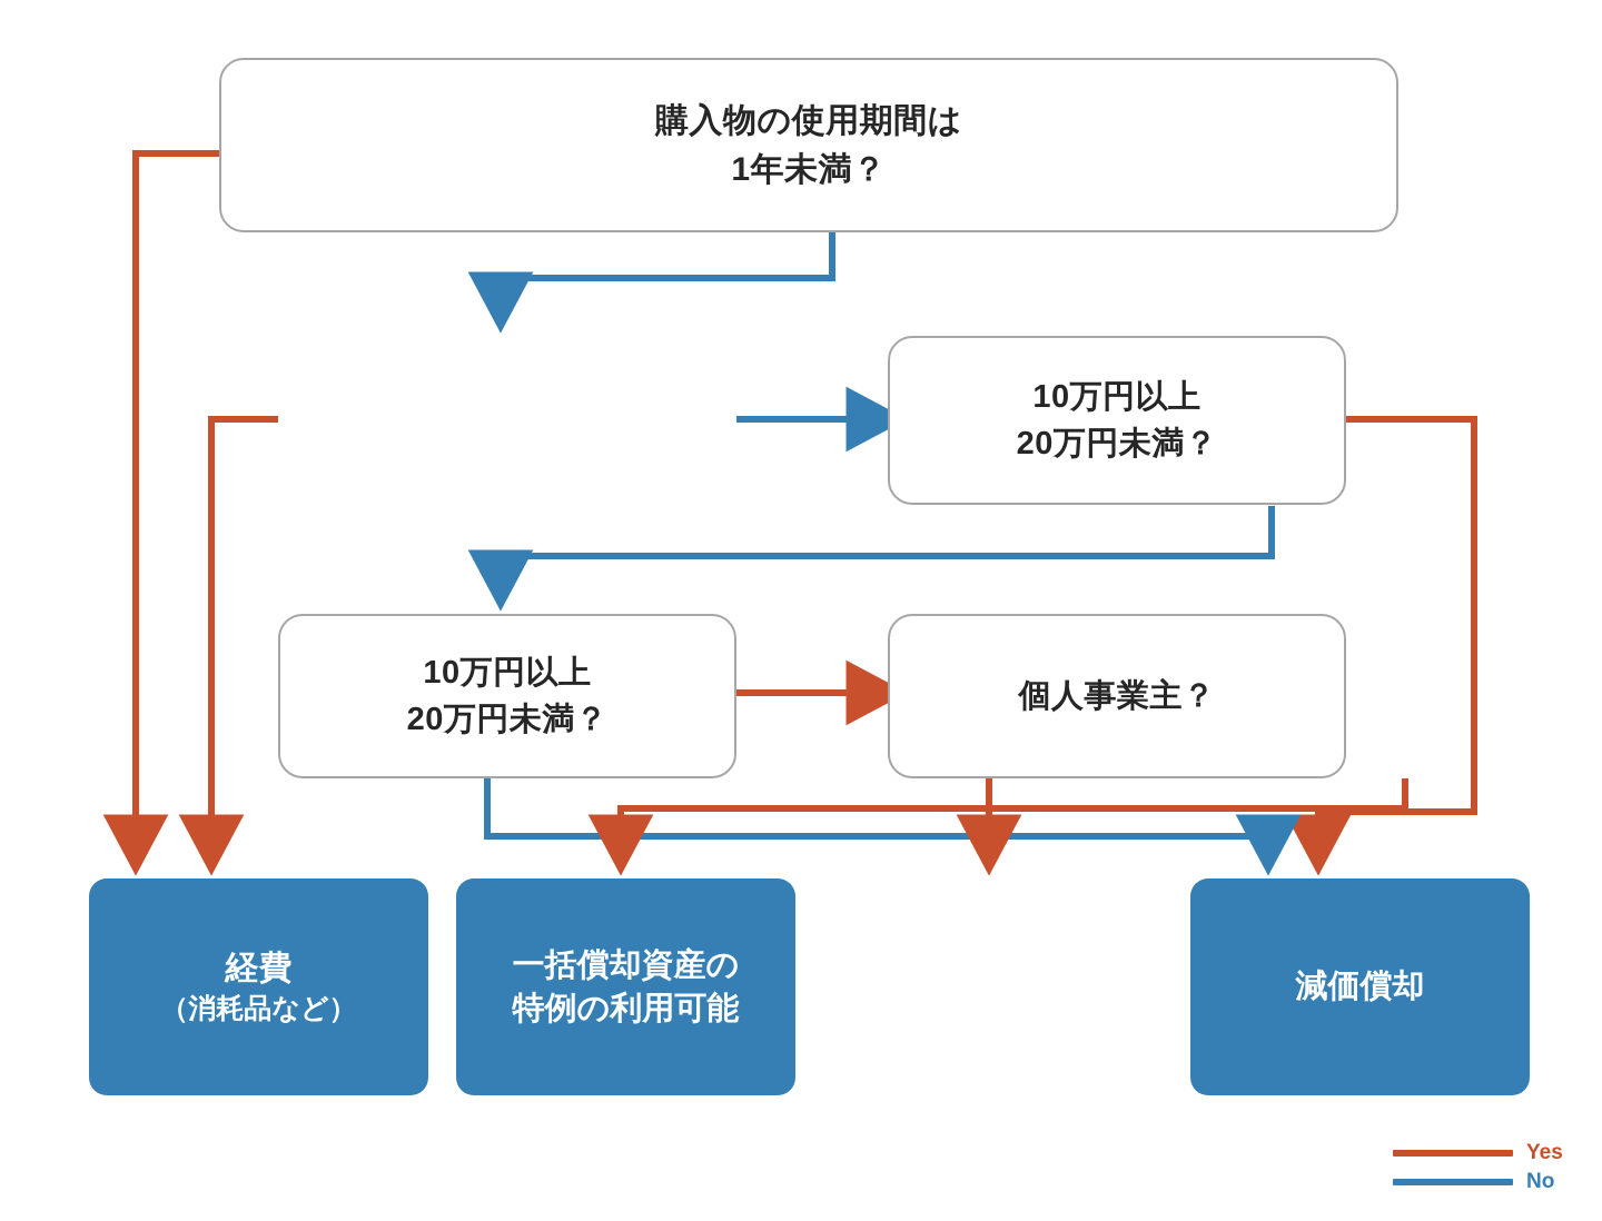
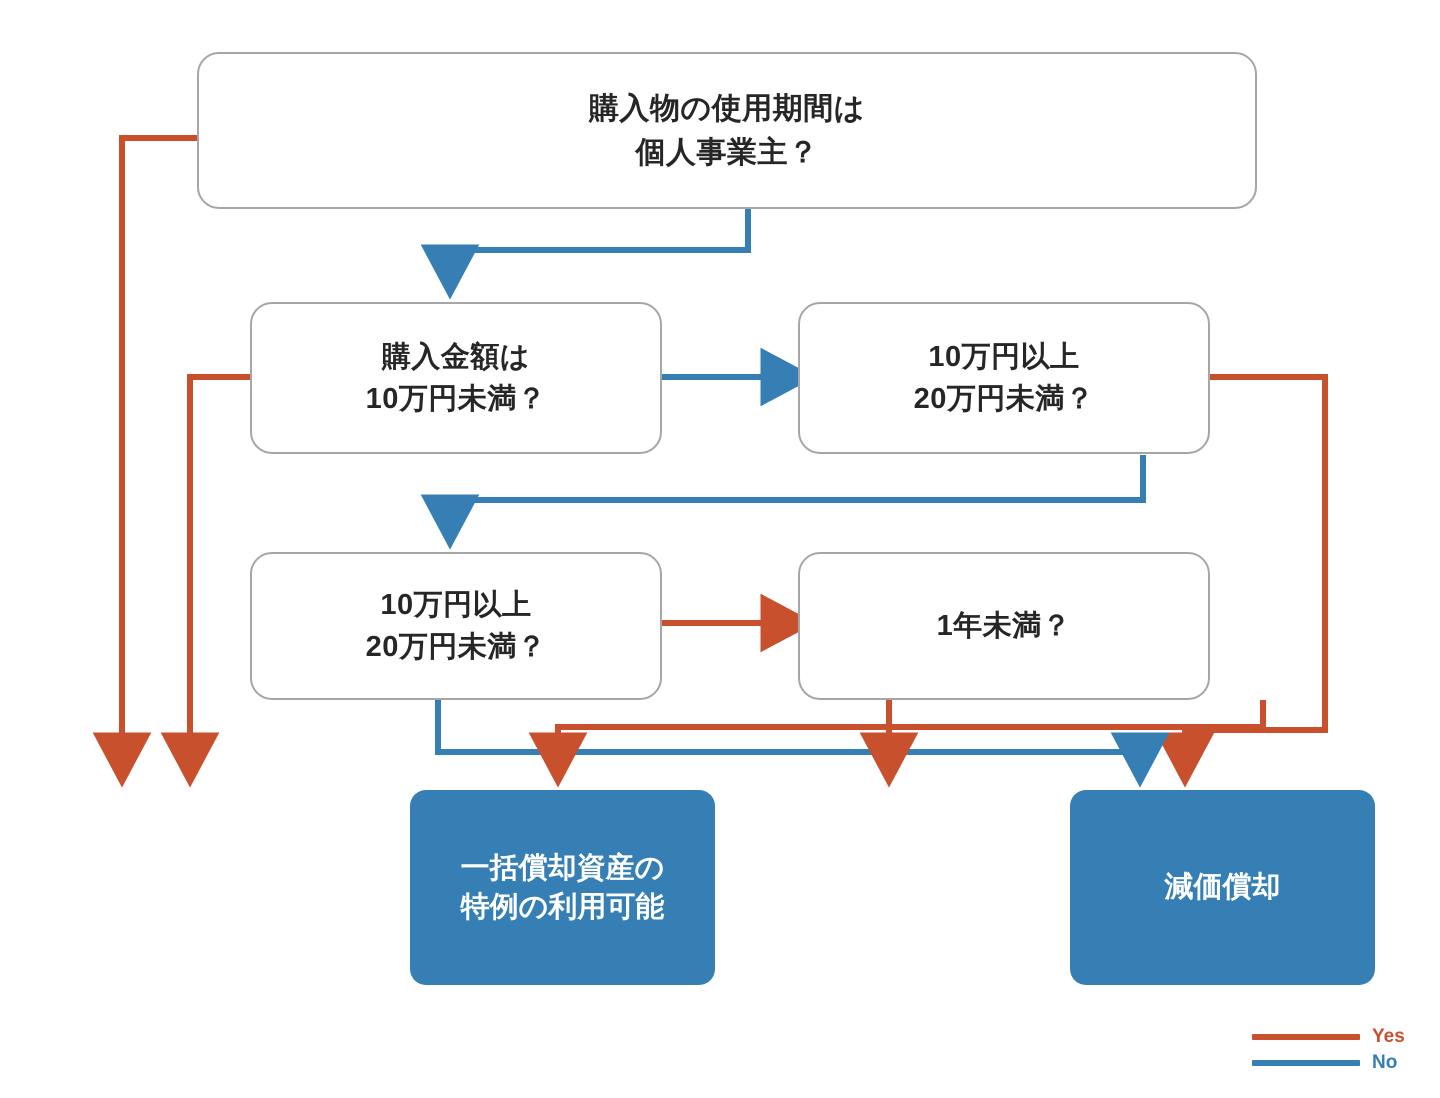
  購入物の使用期間は
- 1年未満？
+ 個人事業主？
+ 購入金額は
+ 10万円未満？
  10万円以上
  20万円未満？
  10万円以上
  20万円未満？
- 個人事業主？
+ 1年未満？
- 経費
- （消耗品など）
  一括償却資産の
  特例の利用可能
  減価償却
  Yes
  No
